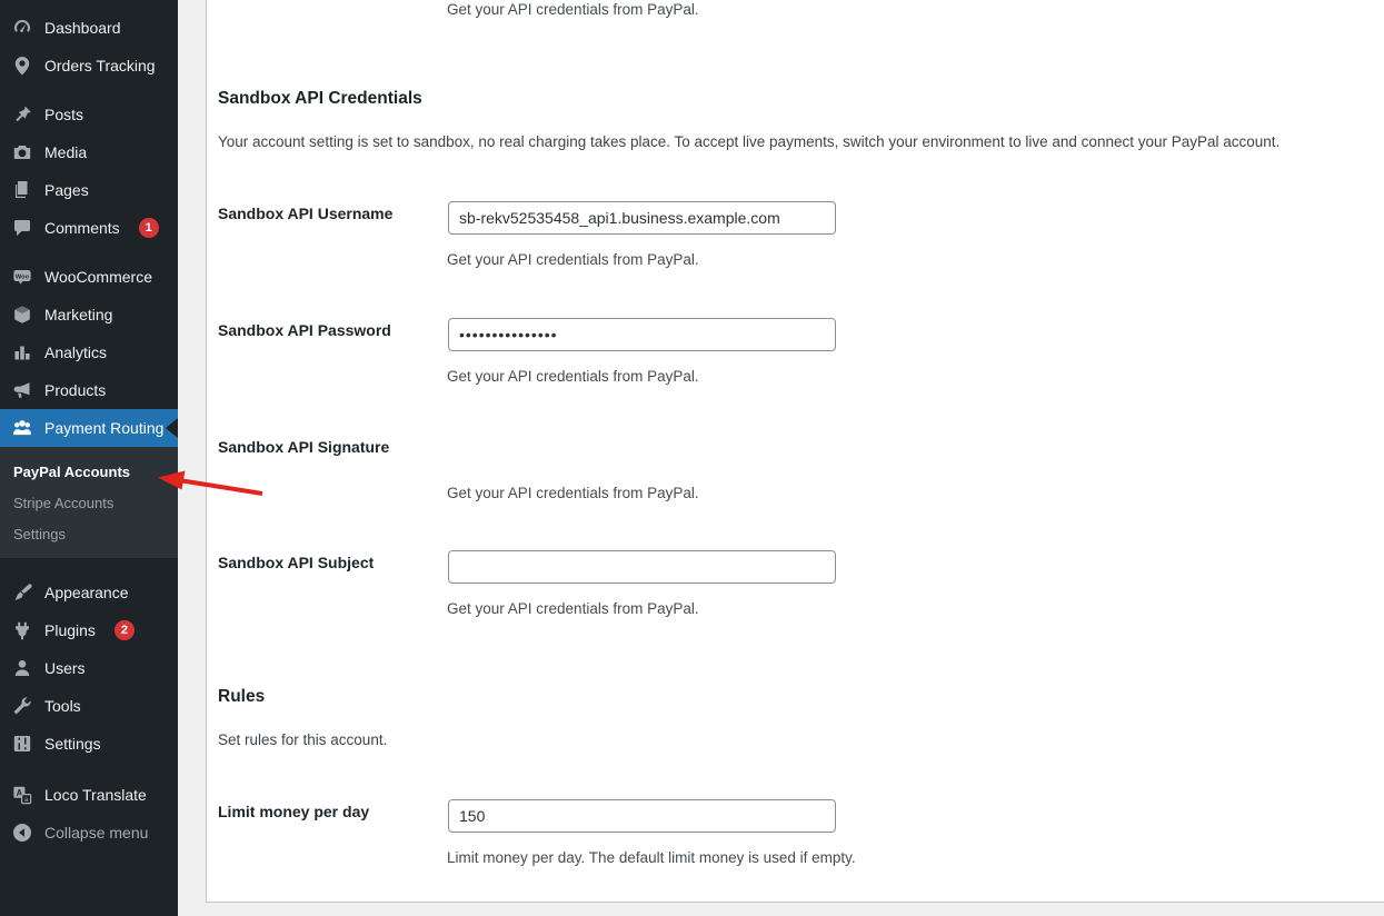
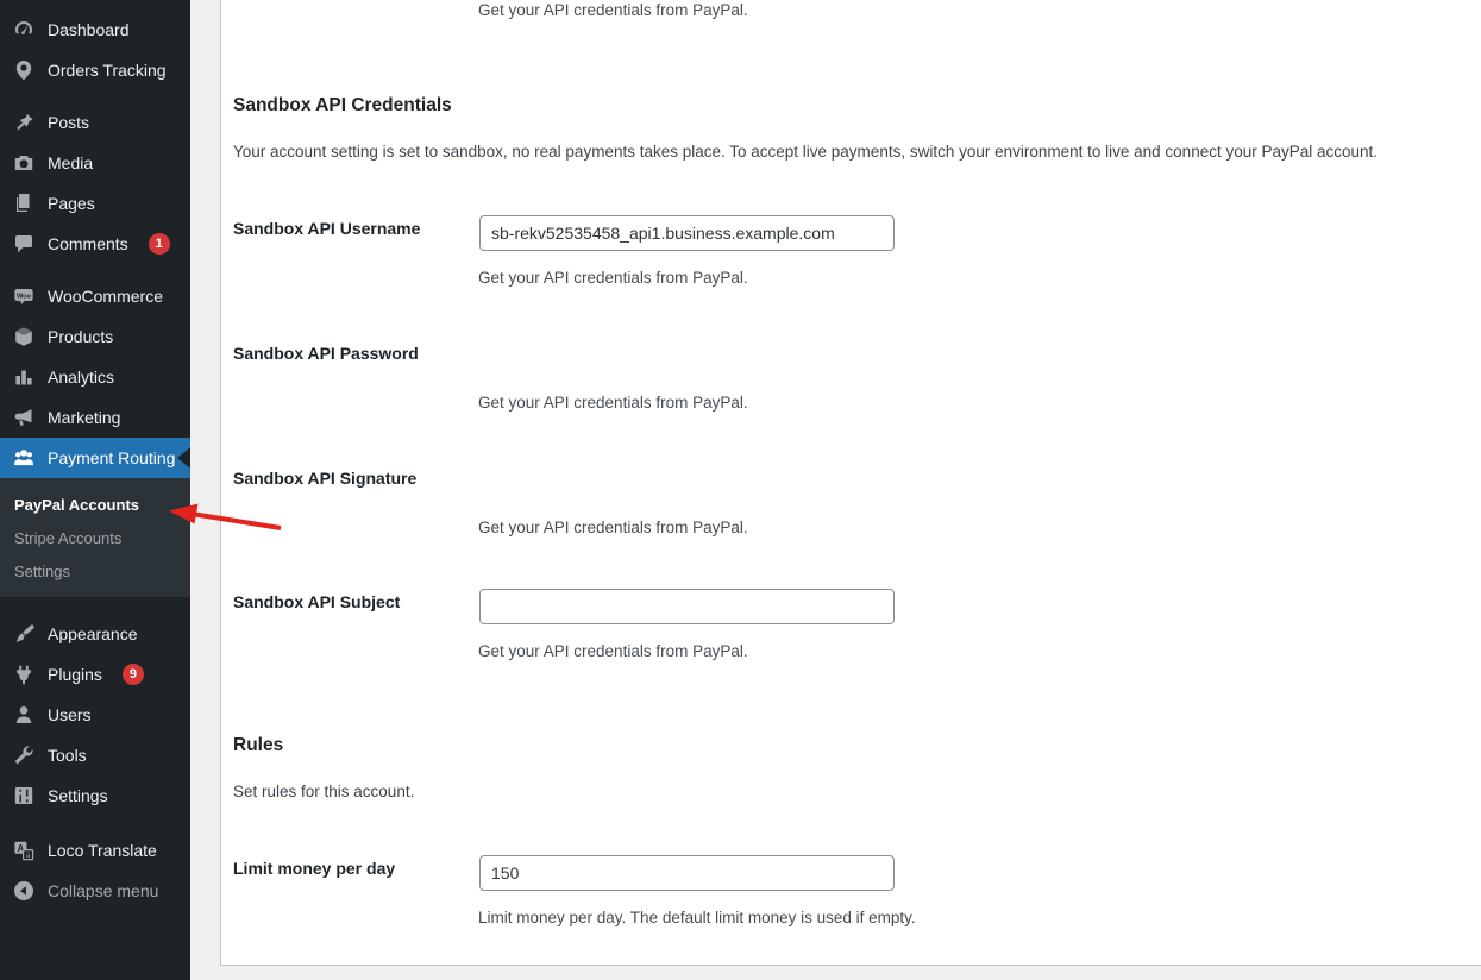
  Dashboard
  Orders Tracking
  Posts
  Media
  Pages
  Comments
  1
  WooCommerce
- Marketing
+ Products
  Analytics
- Products
+ Marketing
  Payment Routing
  PayPal Accounts
  Stripe Accounts
  Settings
  Appearance
  Plugins
- 2
+ 9
  Users
  Tools
  Settings
  A
  Loco Translate
  Collapse menu
  Get your API credentials from PayPal.
  Sandbox API Credentials
- Your account setting is set to sandbox, no real charging takes place. To accept live payments, switch your environment to live and connect your PayPal account.
+ Your account setting is set to sandbox, no real payments takes place. To accept live payments, switch your environment to live and connect your PayPal account.
  Sandbox API Username
  sb-rekv52535458_api1.business.example.com
  Get your API credentials from PayPal.
  Sandbox API Password
- •••••••••••••••
  Get your API credentials from PayPal.
  Sandbox API Signature
  Get your API credentials from PayPal.
  Sandbox API Subject
  Get your API credentials from PayPal.
  Rules
  Set rules for this account.
  Limit money per day
  150
  Limit money per day. The default limit money is used if empty.
